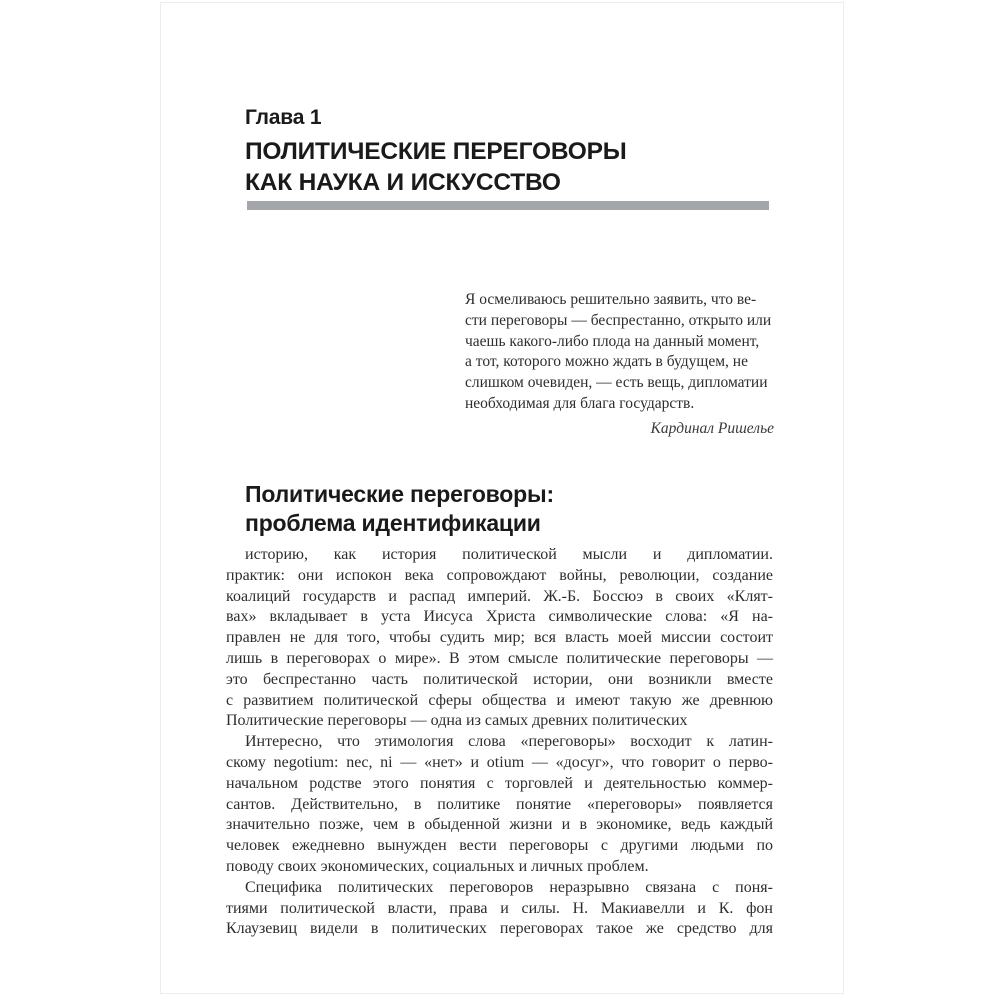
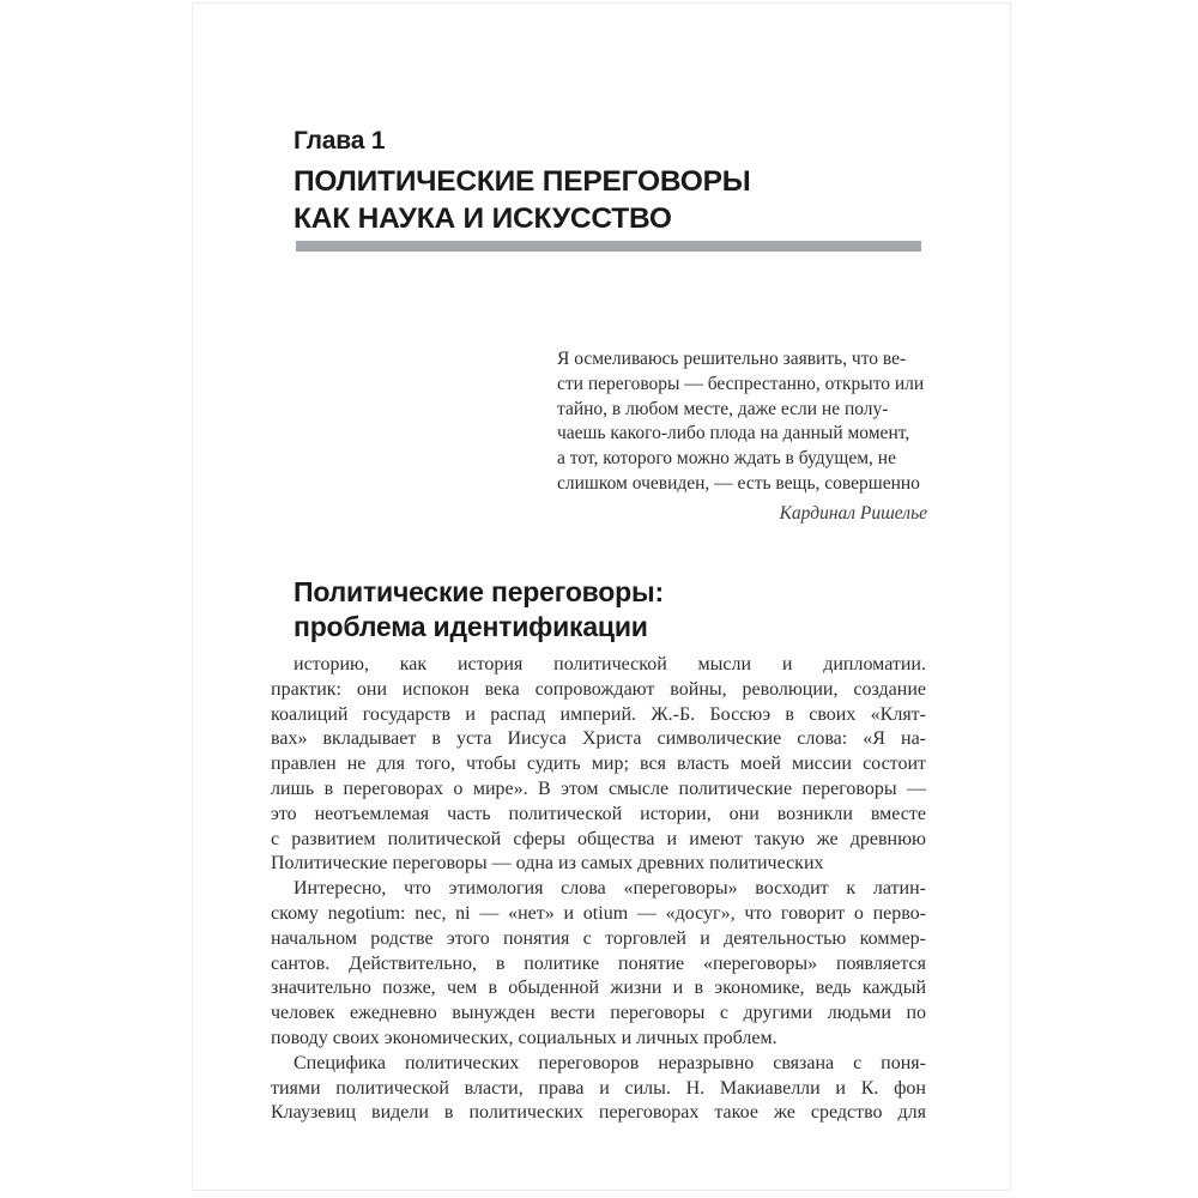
  Глава 1
  ПОЛИТИЧЕСКИЕ ПЕРЕГОВОРЫ
  КАК НАУКА И ИСКУССТВО
  Я осмеливаюсь решительно заявить, что ве-
  сти переговоры — беспрестанно, открыто или
+ тайно, в любом месте, даже если не полу-
  чаешь какого-либо плода на данный момент,
  а тот, которого можно ждать в будущем, не
- слишком очевиден, — есть вещь, дипломатии
+ слишком очевиден, — есть вещь, совершенно
- необходимая для блага государств.
  Кардинал Ришелье
  Политические переговоры:
  проблема идентификации
  историю, как история политической мысли и дипломатии.
  практик: они испокон века сопровождают войны, революции, создание
  коалиций государств и распад империй. Ж.-Б. Боссюэ в своих «Клят-
  вах» вкладывает в уста Иисуса Христа символические слова: «Я на-
  правлен не для того, чтобы судить мир; вся власть моей миссии состоит
  лишь в переговорах о мире». В этом смысле политические переговоры —
- это беспрестанно часть политической истории, они возникли вместе
+ это неотъемлемая часть политической истории, они возникли вместе
  с развитием политической сферы общества и имеют такую же древнюю
  Политические переговоры — одна из самых древних политических
  Интересно, что этимология слова «переговоры» восходит к латин-
  скому negotium: nec, ni — «нет» и otium — «досуг», что говорит о перво-
  начальном родстве этого понятия с торговлей и деятельностью коммер-
  сантов. Действительно, в политике понятие «переговоры» появляется
  значительно позже, чем в обыденной жизни и в экономике, ведь каждый
  человек ежедневно вынужден вести переговоры с другими людьми по
  поводу своих экономических, социальных и личных проблем.
  Специфика политических переговоров неразрывно связана с поня-
  тиями политической власти, права и силы. Н. Макиавелли и К. фон
  Клаузевиц видели в политических переговорах такое же средство для
